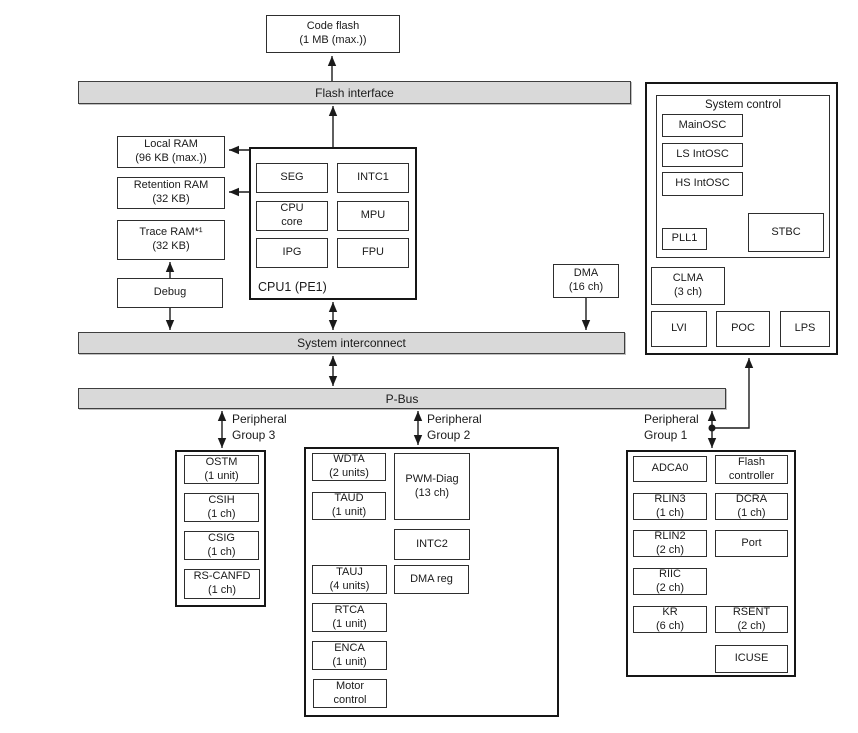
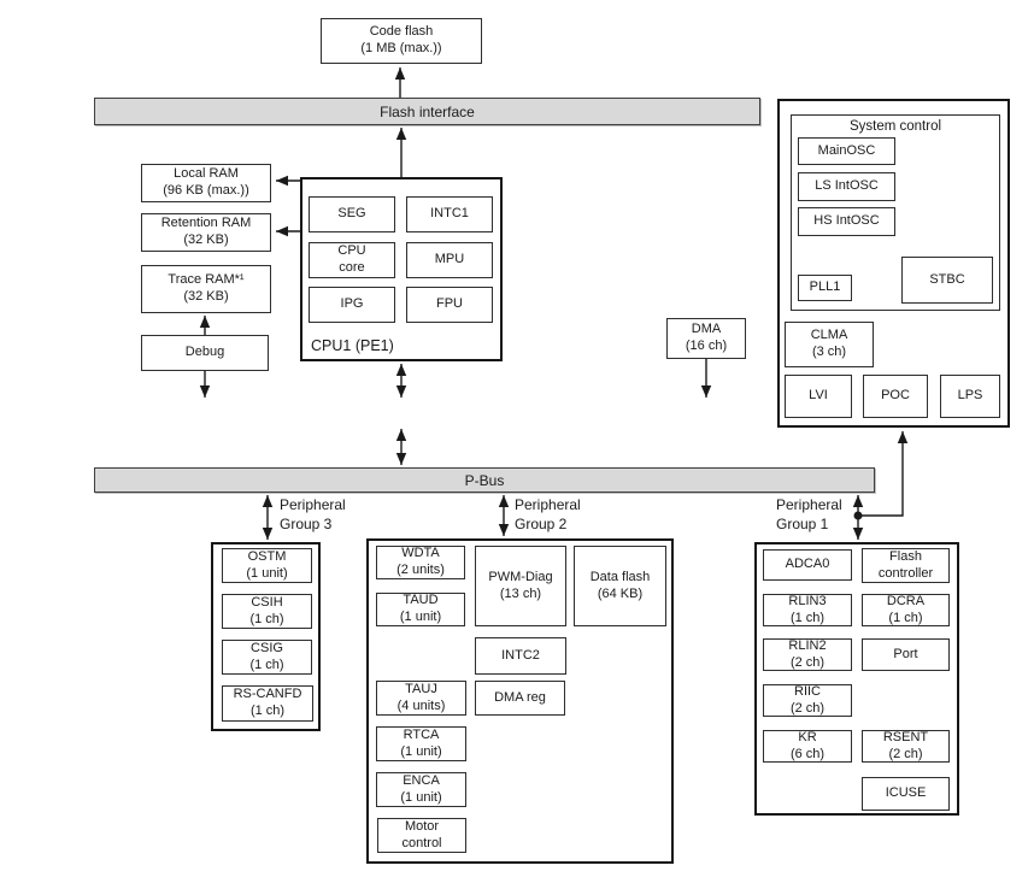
  Code flash
  (1 MB (max.))
  Flash interface
  Local RAM
  (96 KB (max.))
  Retention RAM
  (32 KB)
  Trace RAM*¹
  (32 KB)
  Debug
  SEG
  INTC1
  CPU
  core
  MPU
  IPG
  FPU
  CPU1 (PE1)
  DMA
  (16 ch)
- System interconnect
  P-Bus
  System control
  MainOSC
  LS IntOSC
  HS IntOSC
  PLL1
  STBC
  CLMA
  (3 ch)
  LVI
  POC
  LPS
  Peripheral
  Group 3
  Peripheral
  Group 2
  Peripheral
  Group 1
  OSTM
  (1 unit)
  CSIH
  (1 ch)
  CSIG
  (1 ch)
  RS-CANFD
  (1 ch)
  WDTA
  (2 units)
  TAUD
  (1 unit)
  PWM-Diag
  (13 ch)
+ Data flash
+ (64 KB)
  INTC2
  TAUJ
  (4 units)
  DMA reg
  RTCA
  (1 unit)
  ENCA
  (1 unit)
  Motor
  control
  ADCA0
  Flash
  controller
  RLIN3
  (1 ch)
  DCRA
  (1 ch)
  RLIN2
  (2 ch)
  Port
  RIIC
  (2 ch)
  KR
  (6 ch)
  RSENT
  (2 ch)
  ICUSE
